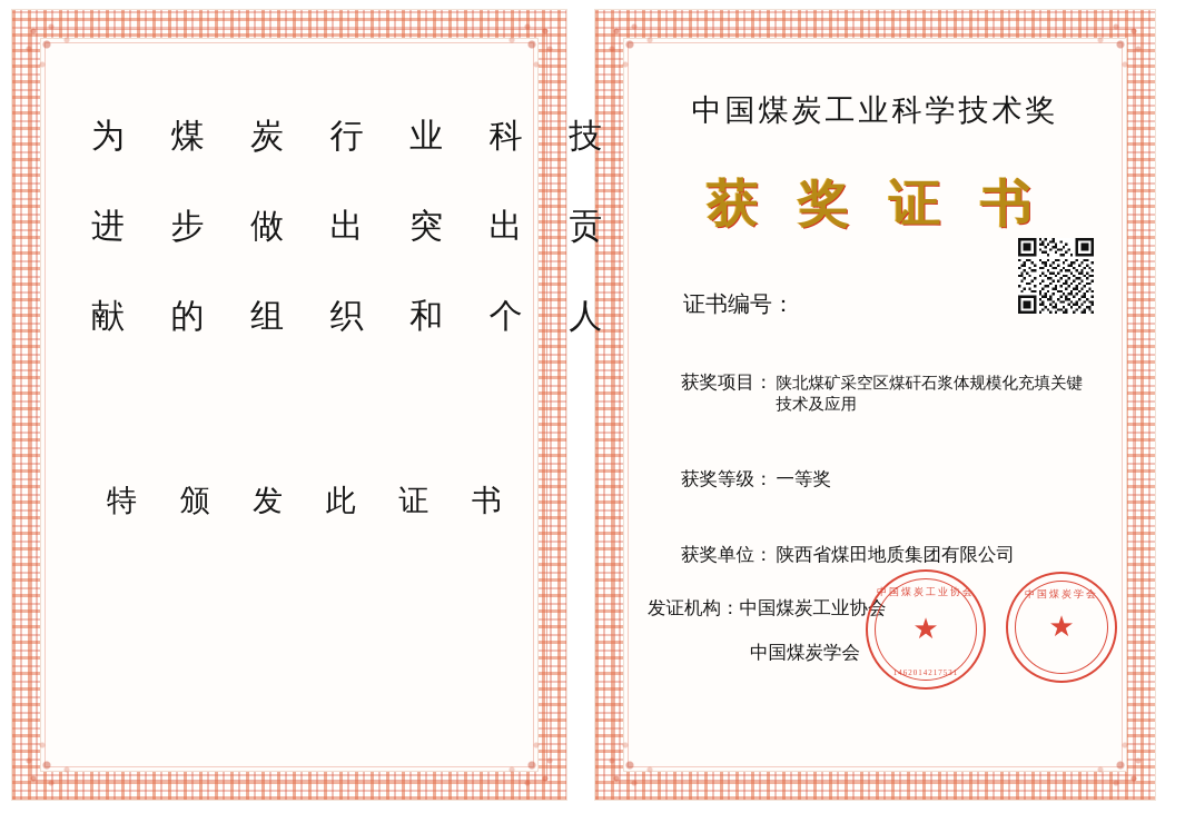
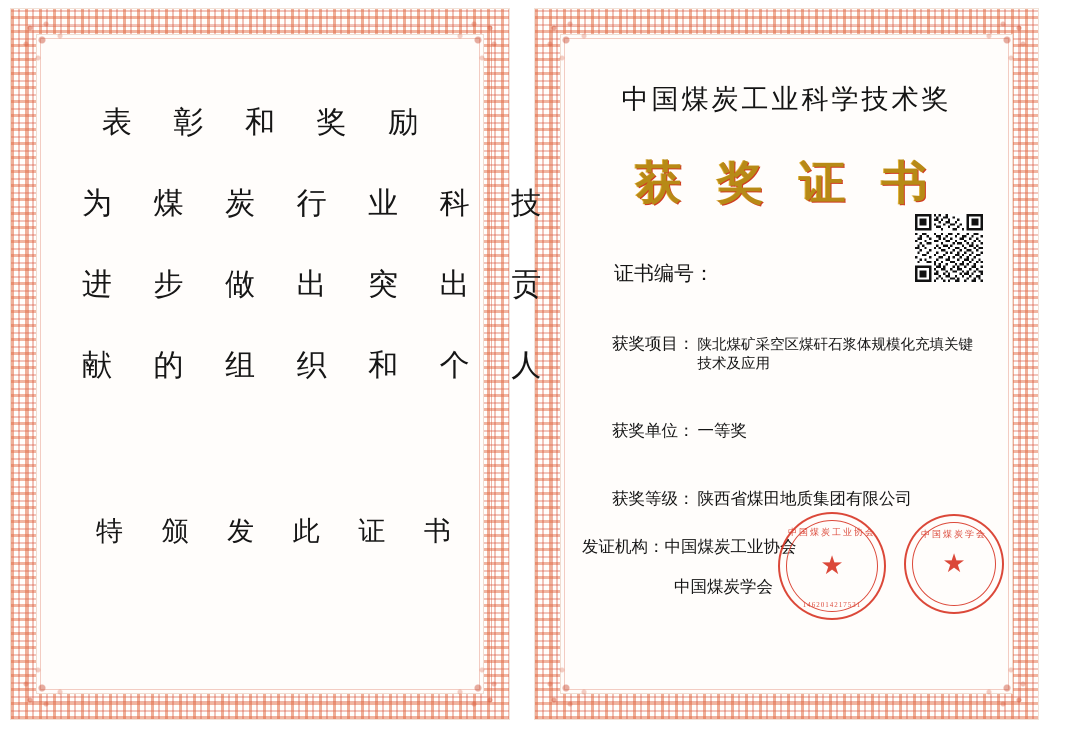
+ 表 彰 和 奖 励
  为 煤 炭 行 业 科 技
  进 步 做 出 突 出 贡
  献 的 组 织 和 个 人
  特 颁 发 此 证 书
  中国煤炭工业科学技术奖
  获 奖 证 书
  证书编号：
  获奖项目：
  陕北煤矿采空区煤矸石浆体规模化充填关键技术及应用
- 获奖等级：
+ 获奖单位：
  一等奖
- 获奖单位：
+ 获奖等级：
  陕西省煤田地质集团有限公司
  发证机构：
  中国煤炭工业协会
  中国煤炭学会
  中国煤炭工业协会
  ★
  1462014217531
  中国煤炭学会
  ★
